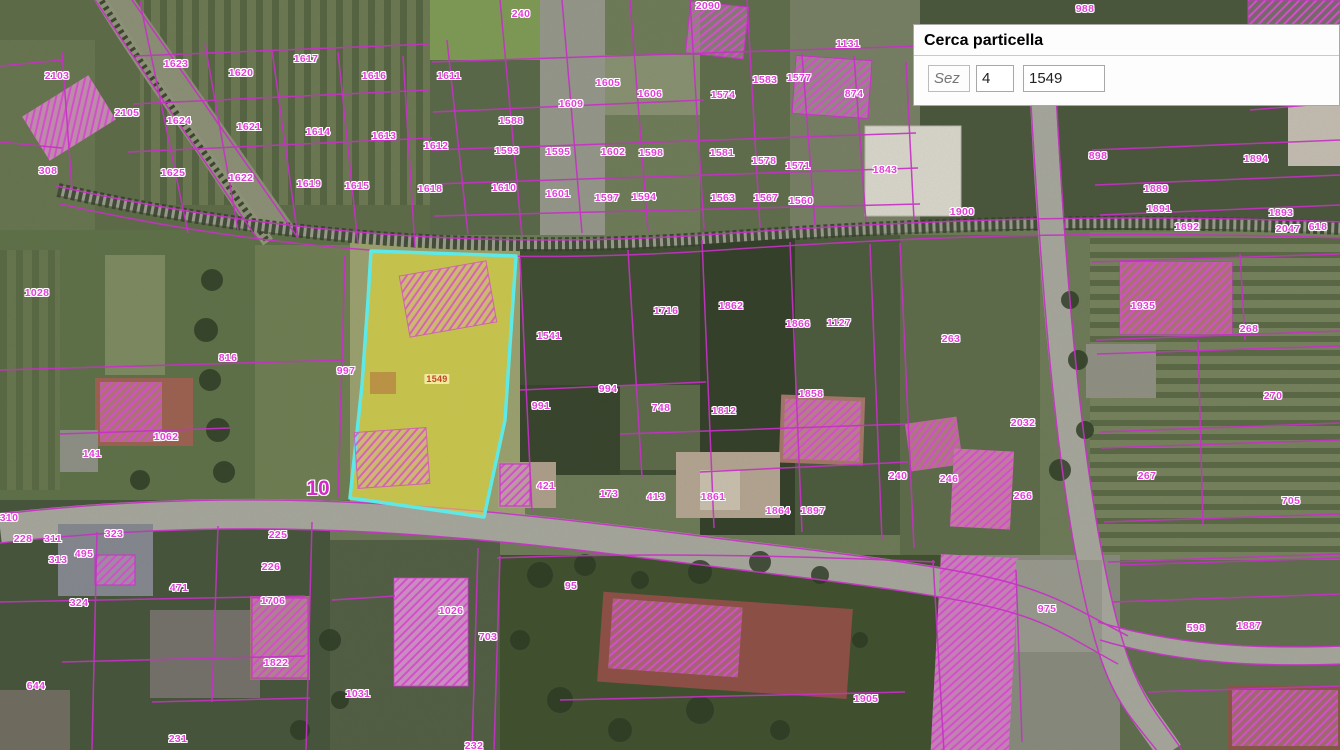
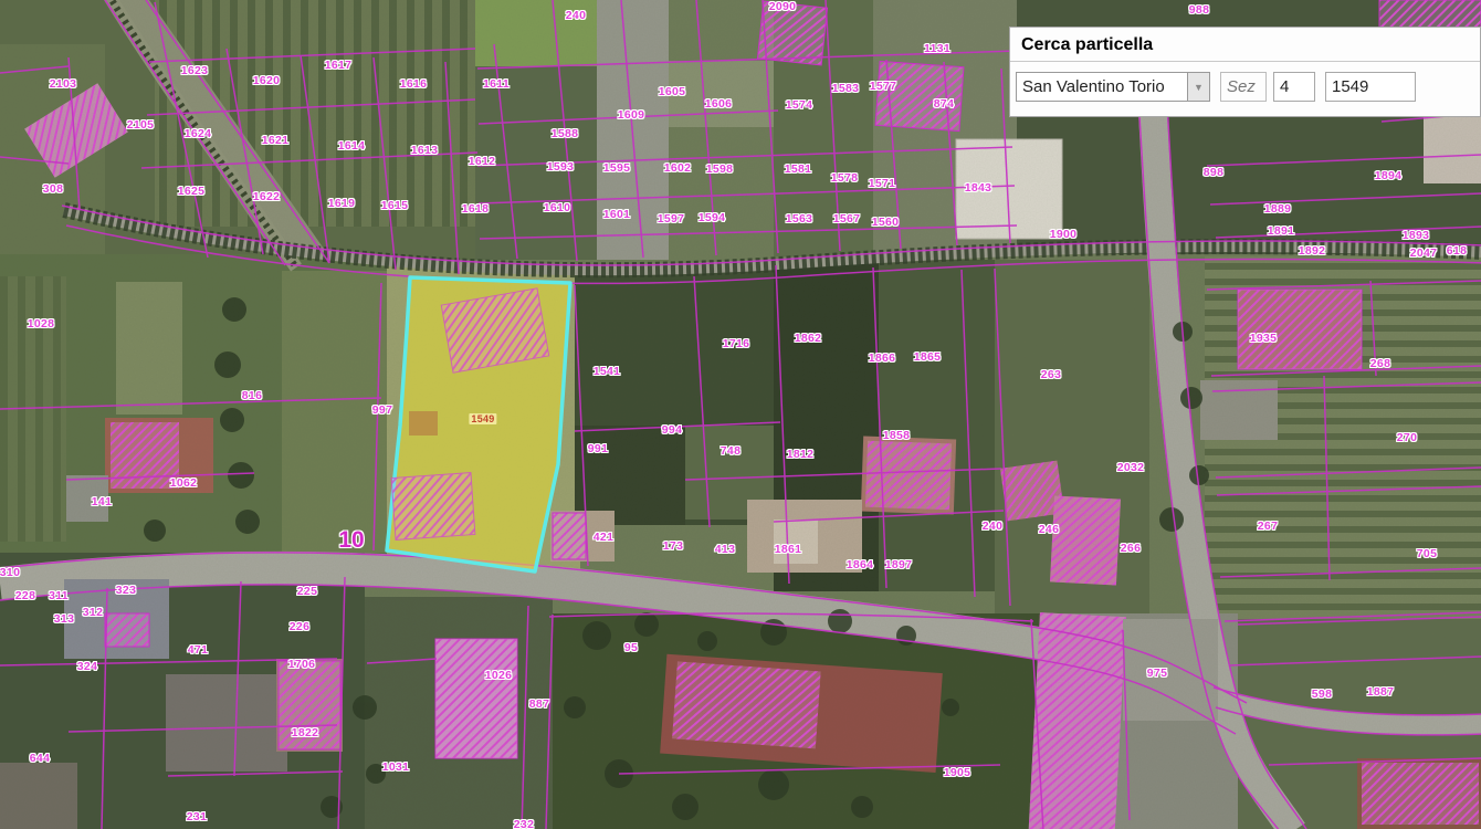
  2103
  2105
  1623
  1620
  1617
  1616
  1624
  1621
  1614
  1613
  308
  1625
  1622
  1619
  1615
  1618
  240
  2090
  988
  1131
  1611
  1605
  1606
  1609
  1588
  1612
  1593
  1595
  1602
  1598
  1610
  1601
  1597
  1594
  1583
  1577
  1574
  874
  1581
  1578
  1571
  1563
  1567
  1560
  1843
  1900
  898
  1894
  1889
  1891
  1892
  1893
  2047
  618
  1028
  816
  997
  1541
  1716
  1862
  1866
- 1127
+ 1865
  263
  1935
  268
  270
  991
  994
  748
  1858
  1812
  1062
  141
  2032
  240
  246
  266
  267
  705
  421
  173
  413
  1861
  1864
  1897
  310
  228
  311
- 495
+ 312
  313
  323
  225
  226
  1706
  471
  324
  644
  1822
  231
  1031
  1026
- 703
+ 887
  95
  232
  1905
  975
  598
  1887
  1549
  10
  Cerca particella
+ San Valentino Torio
+ ▼
  Sez
  4
  1549
